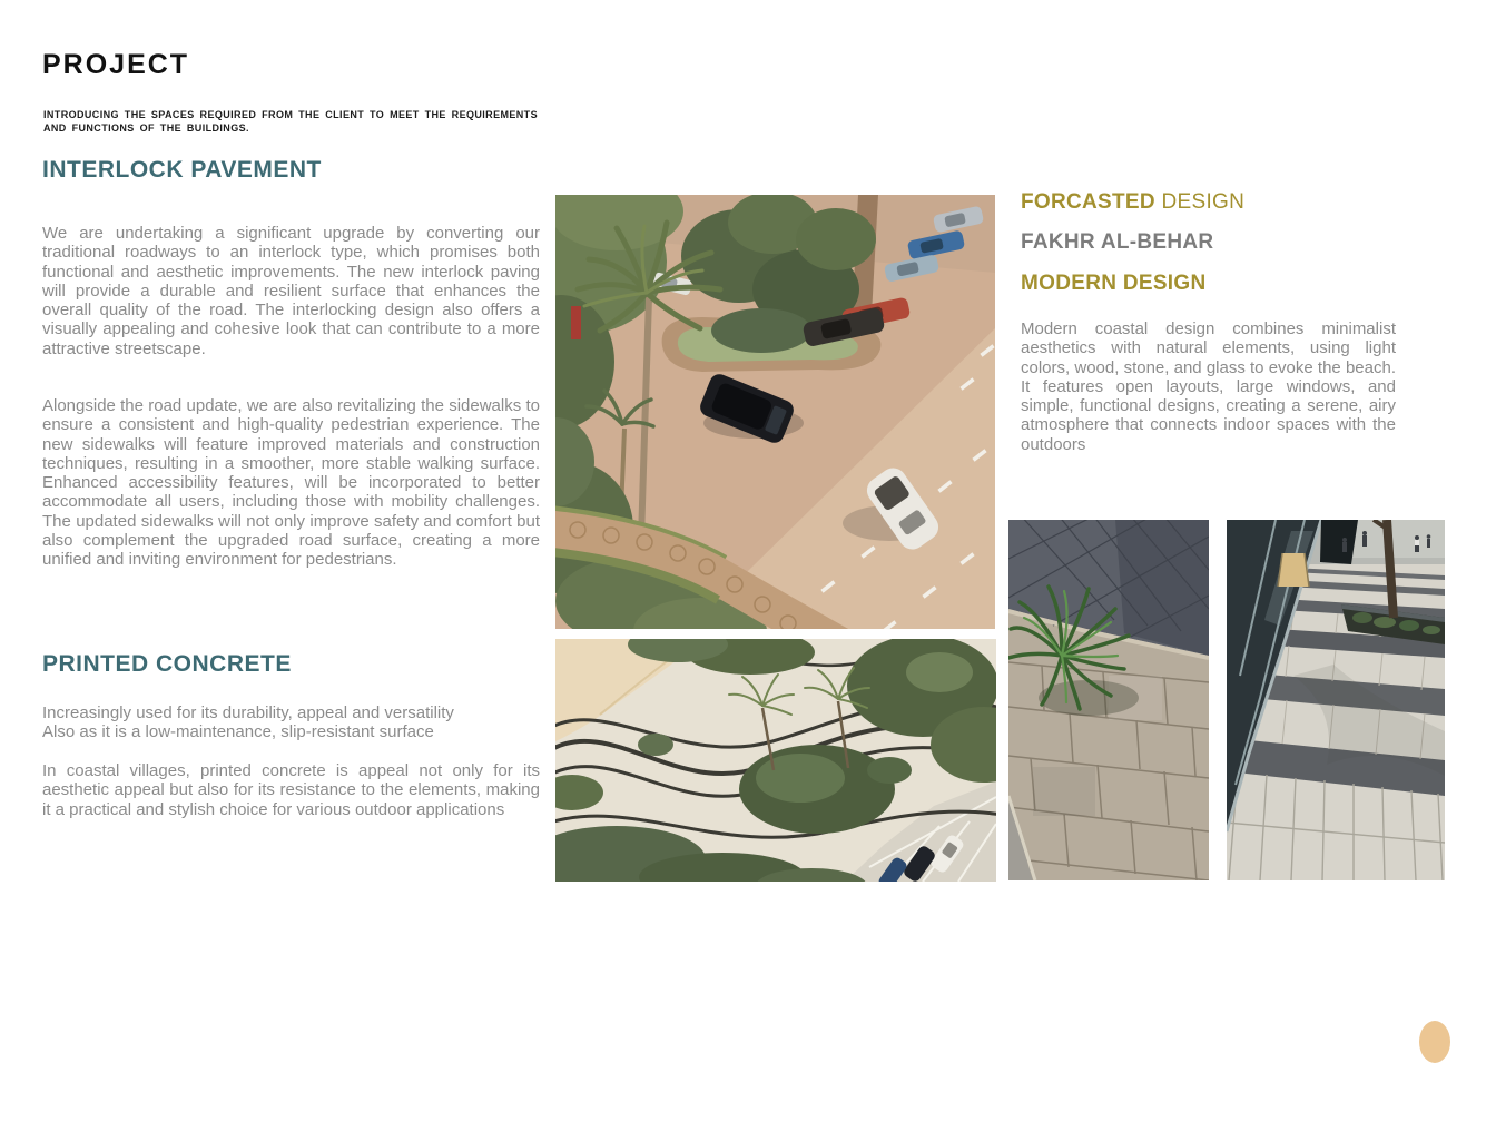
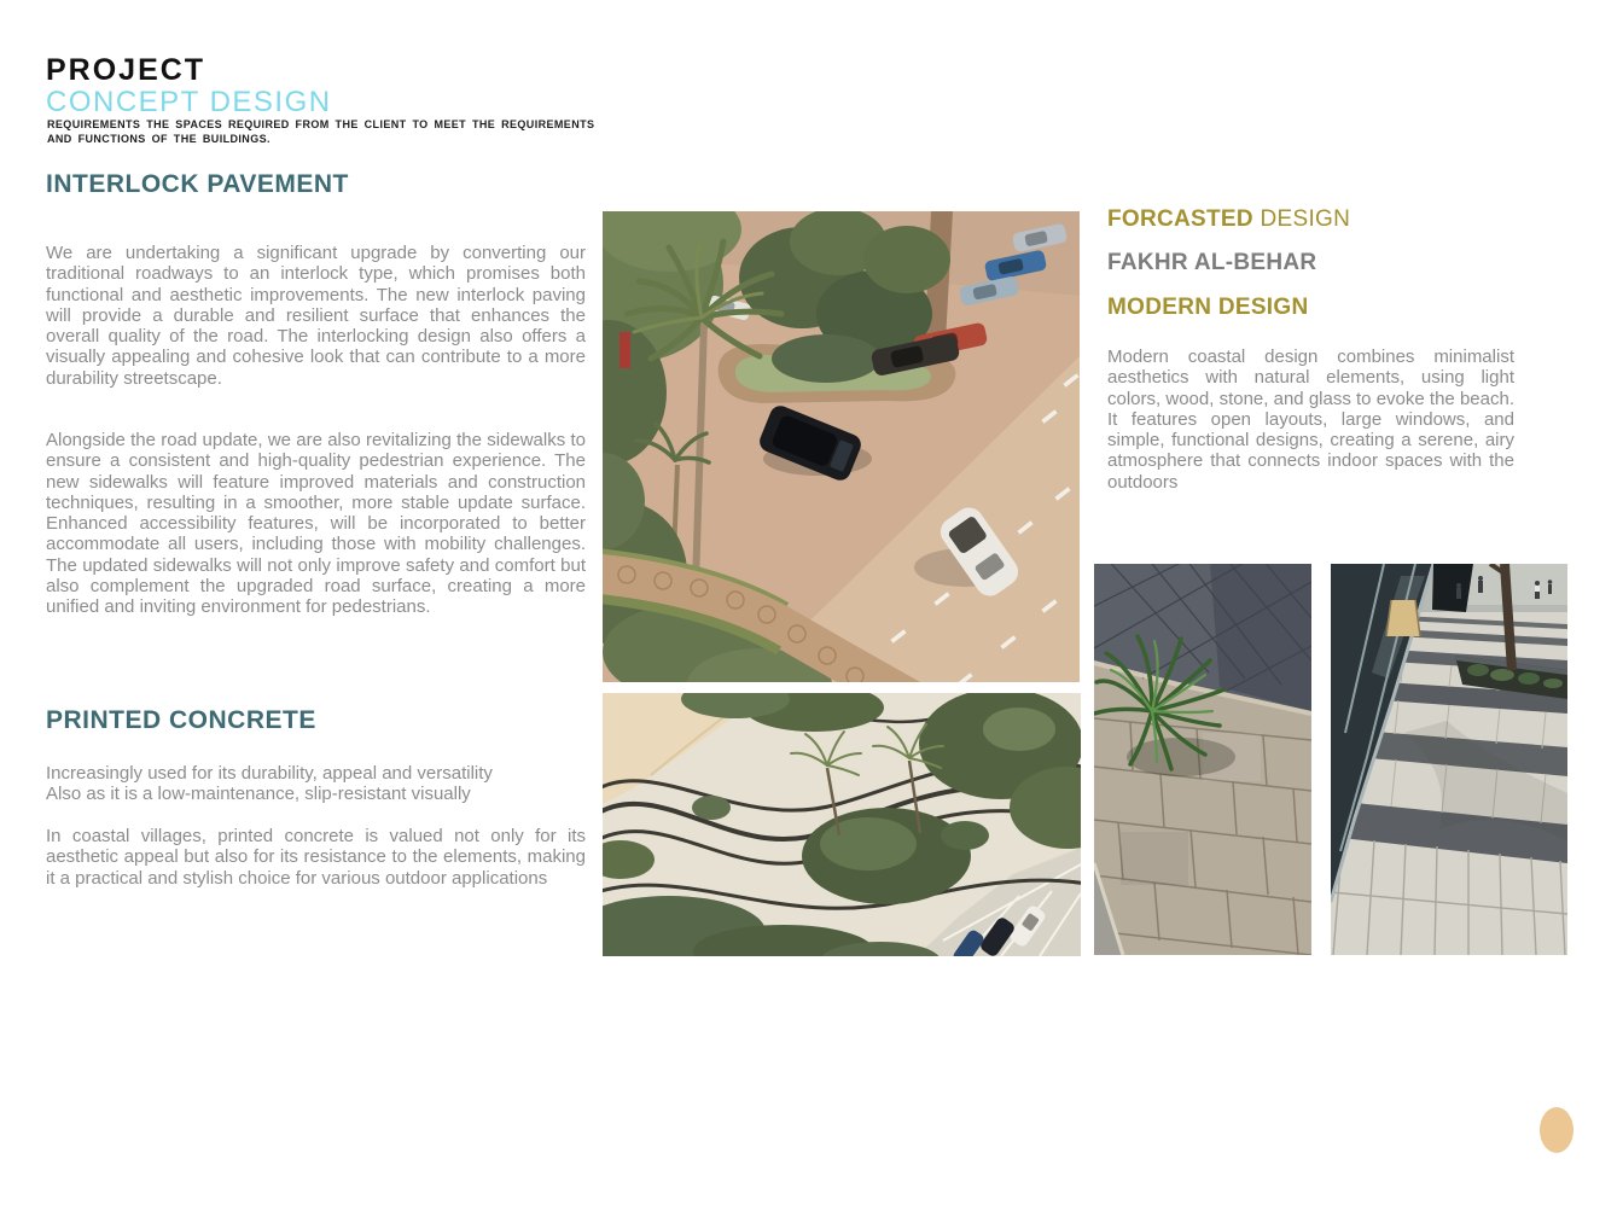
  PROJECT
+ CONCEPT DESIGN
- INTRODUCING THE SPACES REQUIRED FROM THE CLIENT TO MEET THE REQUIREMENTS
+ REQUIREMENTS THE SPACES REQUIRED FROM THE CLIENT TO MEET THE REQUIREMENTS
  AND FUNCTIONS OF THE BUILDINGS.
  INTERLOCK PAVEMENT
- We are undertaking a significant upgrade by converting our traditional roadways to an interlock type, which promises both functional and aesthetic improvements. The new interlock paving will provide a durable and resilient surface that enhances the overall quality of the road. The interlocking design also offers a visually appealing and cohesive look that can contribute to a more attractive streetscape.
+ We are undertaking a significant upgrade by converting our traditional roadways to an interlock type, which promises both functional and aesthetic improvements. The new interlock paving will provide a durable and resilient surface that enhances the overall quality of the road. The interlocking design also offers a visually appealing and cohesive look that can contribute to a more durability streetscape.
- Alongside the road update, we are also revitalizing the sidewalks to ensure a consistent and high-quality pedestrian experience. The new sidewalks will feature improved materials and construction techniques, resulting in a smoother, more stable walking surface. Enhanced accessibility features, will be incorporated to better accommodate all users, including those with mobility challenges. The updated sidewalks will not only improve safety and comfort but also complement the upgraded road surface, creating a more unified and inviting environment for pedestrians.
+ Alongside the road update, we are also revitalizing the sidewalks to ensure a consistent and high-quality pedestrian experience. The new sidewalks will feature improved materials and construction techniques, resulting in a smoother, more stable update surface. Enhanced accessibility features, will be incorporated to better accommodate all users, including those with mobility challenges. The updated sidewalks will not only improve safety and comfort but also complement the upgraded road surface, creating a more unified and inviting environment for pedestrians.
  PRINTED CONCRETE
  Increasingly used for its durability, appeal and versatility
- Also as it is a low-maintenance, slip-resistant surface
+ Also as it is a low-maintenance, slip-resistant visually
- In coastal villages, printed concrete is appeal not only for its aesthetic appeal but also for its resistance to the elements, making it a practical and stylish choice for various outdoor applications
+ In coastal villages, printed concrete is valued not only for its aesthetic appeal but also for its resistance to the elements, making it a practical and stylish choice for various outdoor applications
  FORCASTED DESIGN
  FAKHR AL-BEHAR
  MODERN DESIGN
  Modern coastal design combines minimalist aesthetics with natural elements, using light colors, wood, stone, and glass to evoke the beach. It features open layouts, large windows, and simple, functional designs, creating a serene, airy atmosphere that connects indoor spaces with the outdoors
